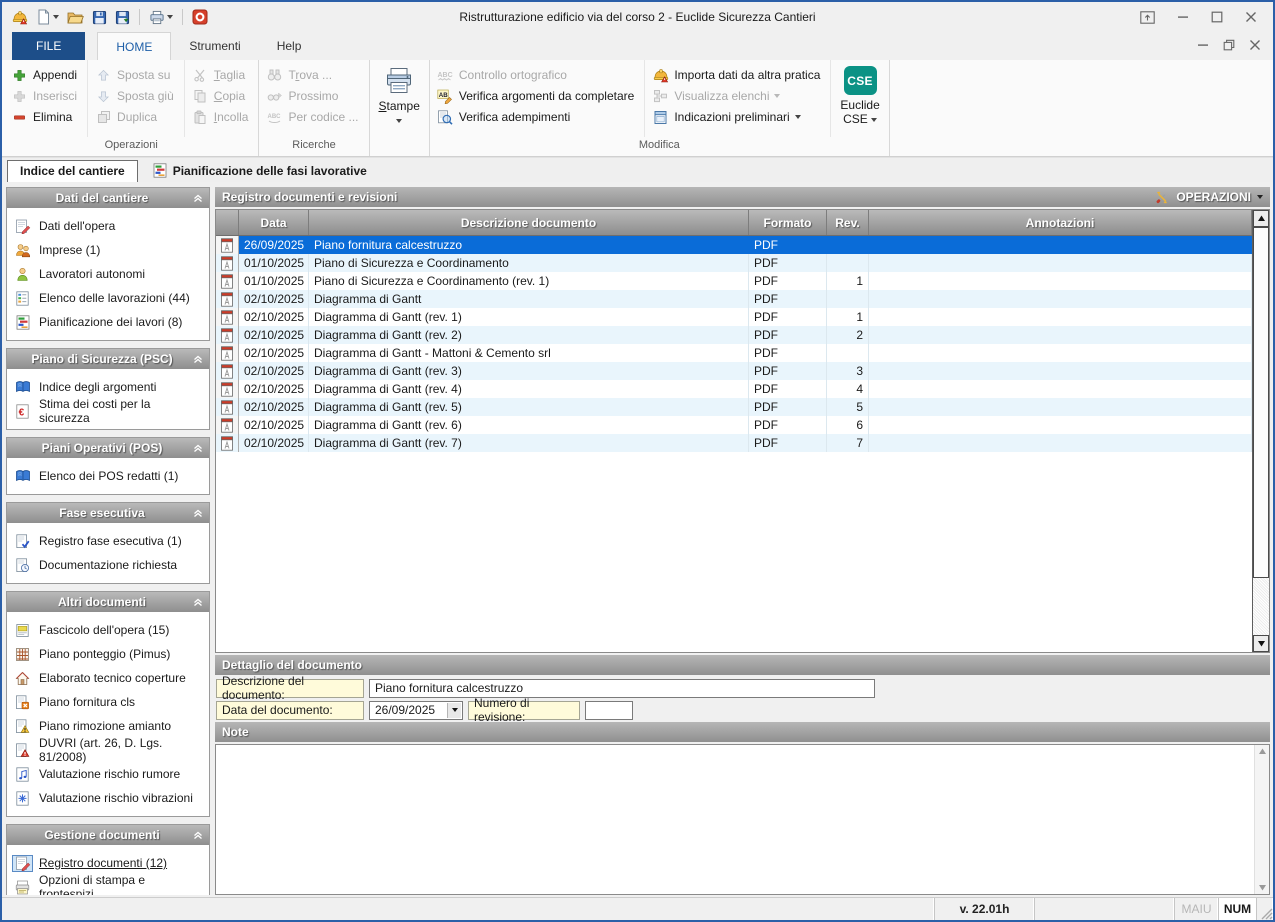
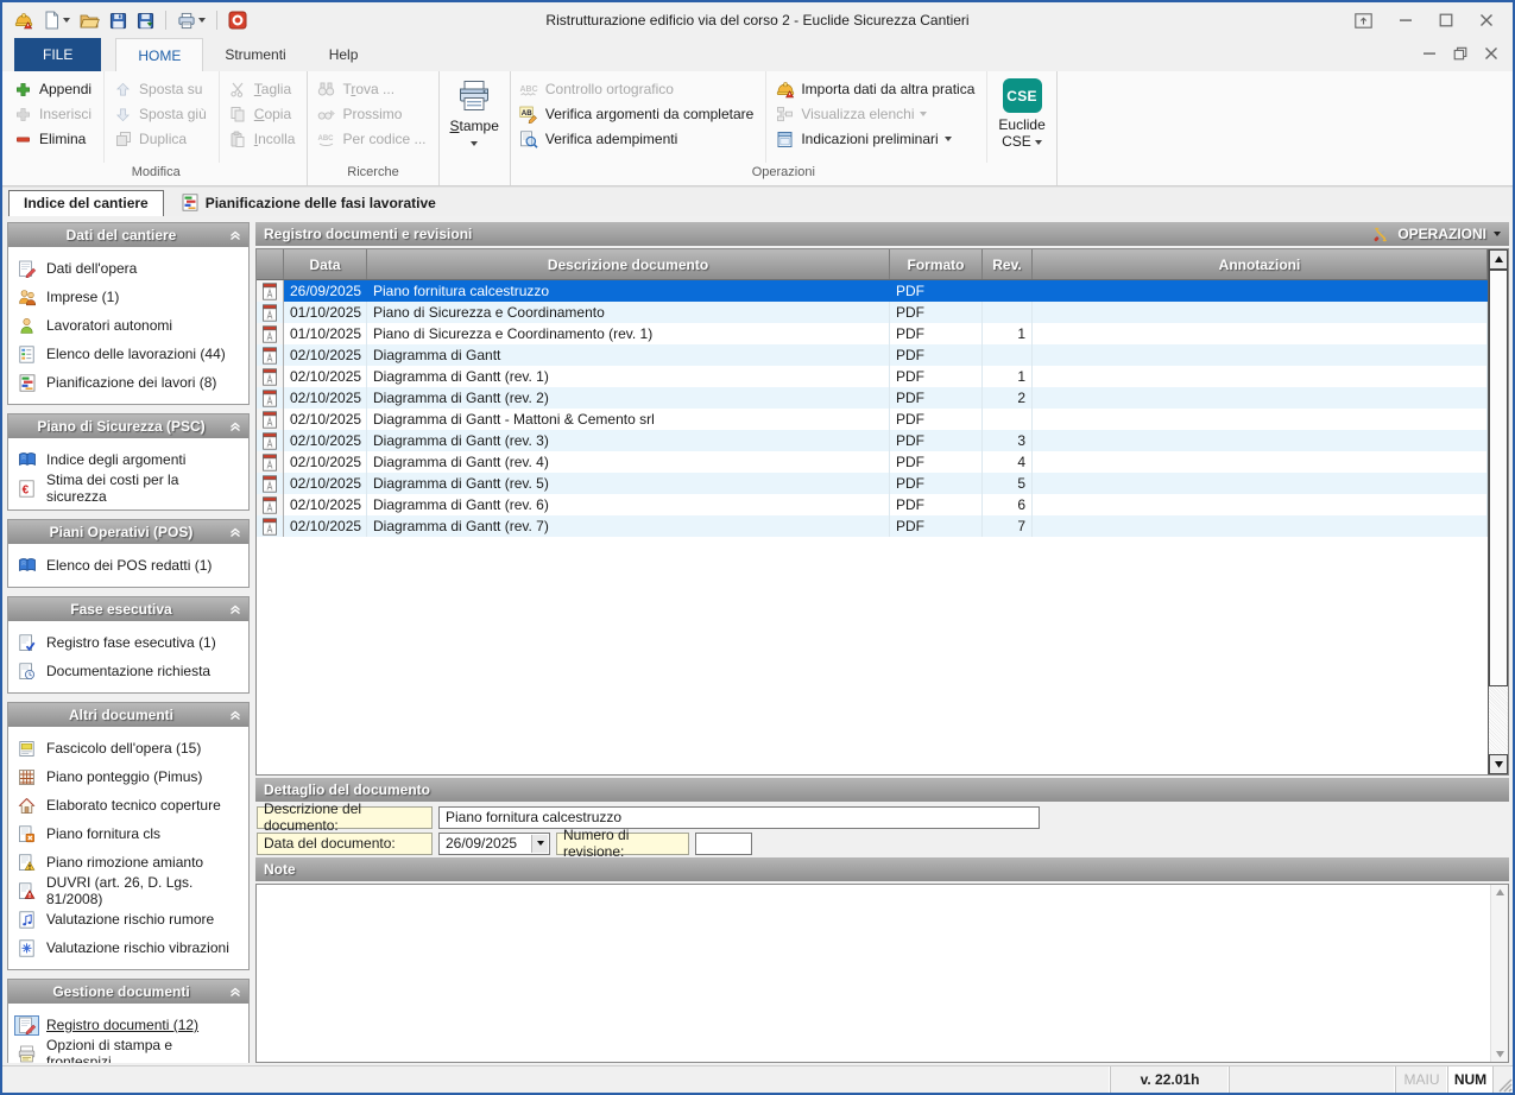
  Ristrutturazione edificio via del corso 2 - Euclide Sicurezza Cantieri
  FILE
  HOME
  Strumenti
  Help
  Appendi
  Inserisci
  Elimina
  Sposta su
  Sposta giù
  Duplica
  Taglia
  Copia
  Incolla
- Operazioni
+ Modifica
  Trova ...
  Prossimo
  Per codice ...
  Ricerche
  Stampe
  Controllo ortografico
  Verifica argomenti da completare
  Verifica adempimenti
  Importa dati da altra pratica
  Visualizza elenchi
  Indicazioni preliminari
  CSE
  Euclide
  CSE
- Modifica
+ Operazioni
  Indice del cantiere
  Pianificazione delle fasi lavorative
  Dati del cantiere
  Dati dell'opera
  Imprese (1)
  Lavoratori autonomi
  Elenco delle lavorazioni (44)
  Pianificazione dei lavori (8)
  Piano di Sicurezza (PSC)
  Indice degli argomenti
  €
  Stima dei costi per la sicurezza
  Piani Operativi (POS)
  Elenco dei POS redatti (1)
  Fase esecutiva
  Registro fase esecutiva (1)
  Documentazione richiesta
  Altri documenti
  Fascicolo dell'opera (15)
  Piano ponteggio (Pimus)
  Elaborato tecnico coperture
  Piano fornitura cls
  Piano rimozione amianto
  DUVRI (art. 26, D. Lgs. 81/2008)
  Valutazione rischio rumore
  Valutazione rischio vibrazioni
  Gestione documenti
  Registro documenti (12)
  Opzioni di stampa e frontespizi
  Registro documenti e revisioni
  OPERAZIONI
  Data
  Descrizione documento
  Formato
  Rev.
  Annotazioni
  26/09/2025
  Piano fornitura calcestruzzo
  PDF
  01/10/2025
  Piano di Sicurezza e Coordinamento
  PDF
  01/10/2025
  Piano di Sicurezza e Coordinamento (rev. 1)
  PDF
  1
  02/10/2025
  Diagramma di Gantt
  PDF
  02/10/2025
  Diagramma di Gantt (rev. 1)
  PDF
  1
  02/10/2025
  Diagramma di Gantt (rev. 2)
  PDF
  2
  02/10/2025
  Diagramma di Gantt - Mattoni & Cemento srl
  PDF
  02/10/2025
  Diagramma di Gantt (rev. 3)
  PDF
  3
  02/10/2025
  Diagramma di Gantt (rev. 4)
  PDF
  4
  02/10/2025
  Diagramma di Gantt (rev. 5)
  PDF
  5
  02/10/2025
  Diagramma di Gantt (rev. 6)
  PDF
  6
  02/10/2025
  Diagramma di Gantt (rev. 7)
  PDF
  7
  Dettaglio del documento
  Descrizione del documento:
  Piano fornitura calcestruzzo
  Data del documento:
  26/09/2025
  Numero di revisione:
  Note
  v. 22.01h
  MAIU
  NUM
